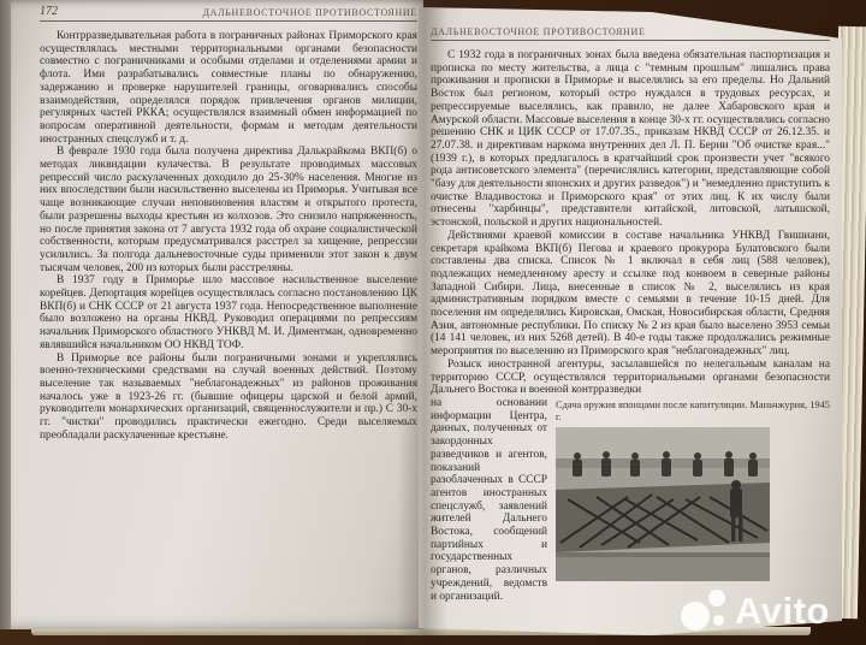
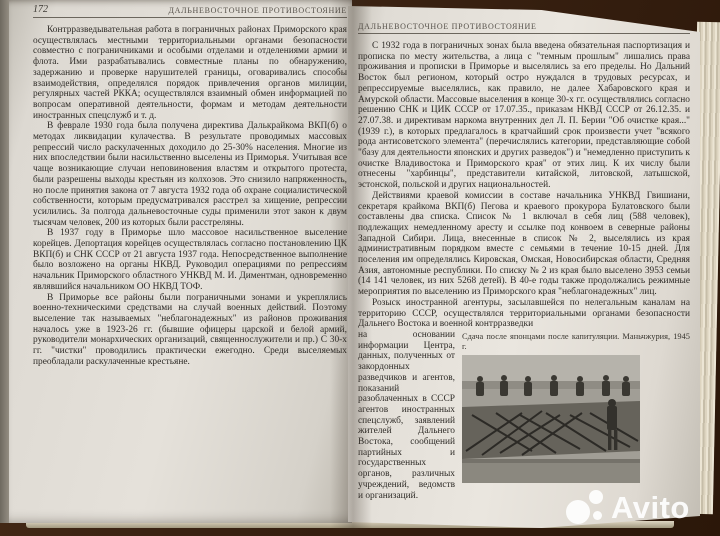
  172
  ДАЛЬНЕВОСТОЧНОЕ ПРОТИВОСТОЯ
  Контрразведывательная работа в пограничных районах Приморского осуществлялась местными территориальными органами безопасн совместно с пограничниками и особыми отделами и отделениями арм флота. Ими разрабатывались совместные планы по обнаруже задержанию и проверке нарушителей границы, оговаривались спо взаимодействия, определялся порядок привлечения органов мили регулярных частей РККА; осуществлялся взаимный обмен информацие вопросам оперативной деятельности, формам и методам деятельн иностранных спецслужб и т. д.
  В феврале 1930 года была получена директива Далькрайкома ВКП( методах ликвидации кулачества. В результате проводимых масс репрессий число раскулаченных доходило до 25-30% населения. Многи них впоследствии были насильственно выселены из Приморья. Учитыва чаще возникающие случаи неповиновения властям и открытого прот были разрешены выходы крестьян из колхозов. Это снизило напряженн но после принятия закона от 7 августа 1932 года об охране социалистиче собственности, которым предусматривался расстрел за хищение, репре усилились. За полгода дальневосточные суды применили этот закон к тысячам человек, 200 из которых были расстреляны.
  В 1937 году в Приморье шло массовое насильственное высел корейцев. Депортация корейцев осуществлялась согласно постановлению ВКП(б) и СНК СССР от 21 августа 1937 года. Непосредственное выполн было возложено на органы НКВД. Руководил операциями по репрес начальник Приморского областного УНКВД М. И. Диментман, одноврем являвшийся начальником ОО НКВД ТОФ.
  В Приморье все районы были пограничными зонами и укрепля военно-техническими средствами на случай военных действий. Поэ выселение так называемых "неблагонадежных" из районов прожив началось уже в 1923-26 гг. (бывшие офицеры царской и белой ар руководители монархических организаций, священнослужители и пр.) С гг. "чистки" проводились практически ежегодно. Среди выселяе преобладали раскулаченные крестьяне.
  ЛЬНЕВОСТОЧНОЕ ПРОТИВОСТОЯНИЕ
  С 1932 года в пограничных зонах была введена обязательная паспортизация и писка по месту жительства, а лица с "темным прошлым" лишались права живания и прописки в Приморье и выселялись за его пределы. Но Дальний ток был регионом, который остро нуждался в трудовых ресурсах, и рессируемые выселялись, как правило, не далее Хабаровского края и урской области. Массовые выселения в конце 30-х гг. осуществлялись согласно ению СНК и ЦИК СССР от 17.07.35., приказам НКВД СССР от 26.12.35. и 07.38. и директивам наркома внутренних дел Л. П. Берии "Об очистке края..." 39 г.), в которых предлагалось в кратчайший срок произвести учет "всякого а антисоветского элемента" (перечислялись категории, представляющие собой зу для деятельности японских и других разведок") и "немедленно приступить к стке Владивостока и Приморского края" от этих лиц. К их числу были есены "харбинцы", представители китайской, литовской, латышской, онской, польской и других национальностей.
  Действиями краевой комиссии в составе начальника УНКВД Гвишиани, ретаря крайкома ВКП(б) Пегова и краевого прокурора Булатовского были тавлены два списка. Список № 1 включал в себя лиц (588 человек), лежащих немедленному аресту и ссылке под конвоем в северные районы адной Сибири. Лица, внесенные в список № 2, выселялись из края инистративным порядком вместе с семьями в течение 10-15 дней. Для еления им определялись Кировская, Омская, Новосибирская области, Средняя я, автономные республики. По списку № 2 из края было выселено 3953 семьи 141 человек, из них 5268 детей). В 40-е годы также продолжались режимные оприятия по выселению из Приморского края "неблагонадежных" лиц.
  Розыск иностранной агентуры, засылавшейся по нелегальным каналам на риторию СССР, осуществлялся территориальными органами безопасности ьнего Востока и военной контрразведки
- Сдача оружия японцами после капитуляции. Маньчжурия, 1945 г.
+ Сдача после японцами после капитуляции. Маньчжурия, 1945 г.
  основании ормации Центра, ных, полученных от ордонных ведчиков и агентов, азаний облаченных в СССР нтов иностранных цслужб, заявлений елей Дальнего тока, сообщений тийных и ударственных анов, различных еждений, ведомств рганизаций.
  Avito
